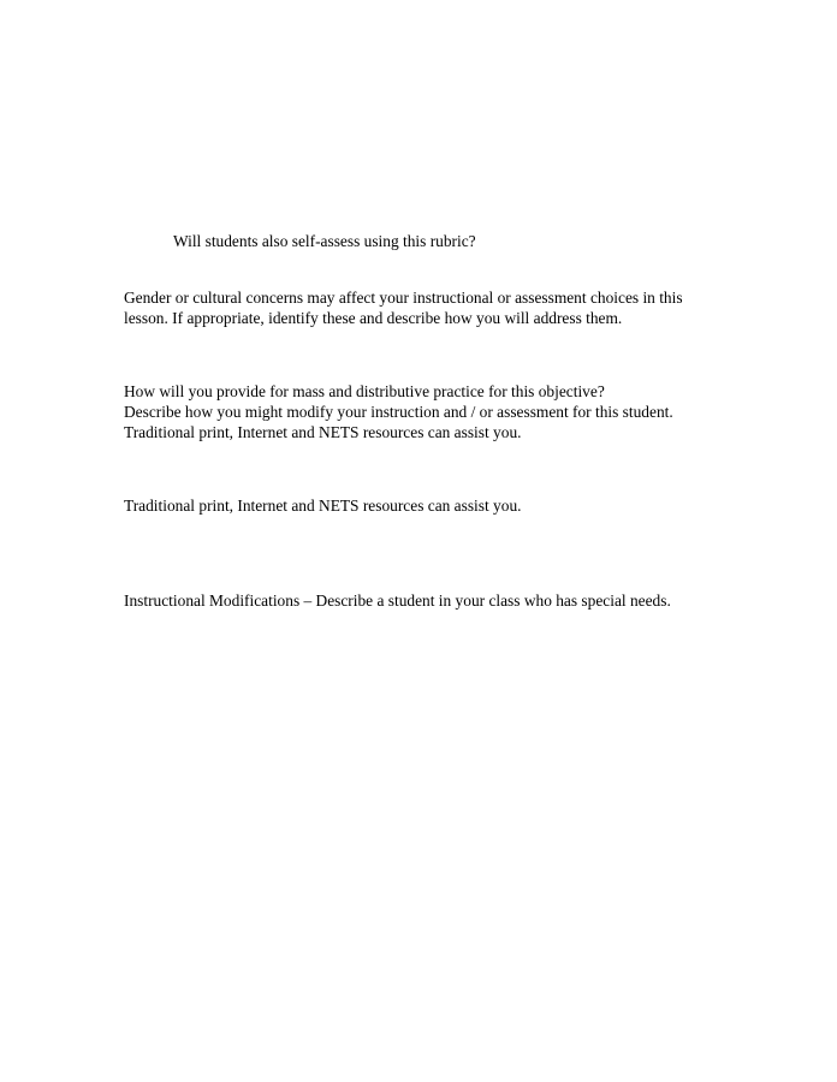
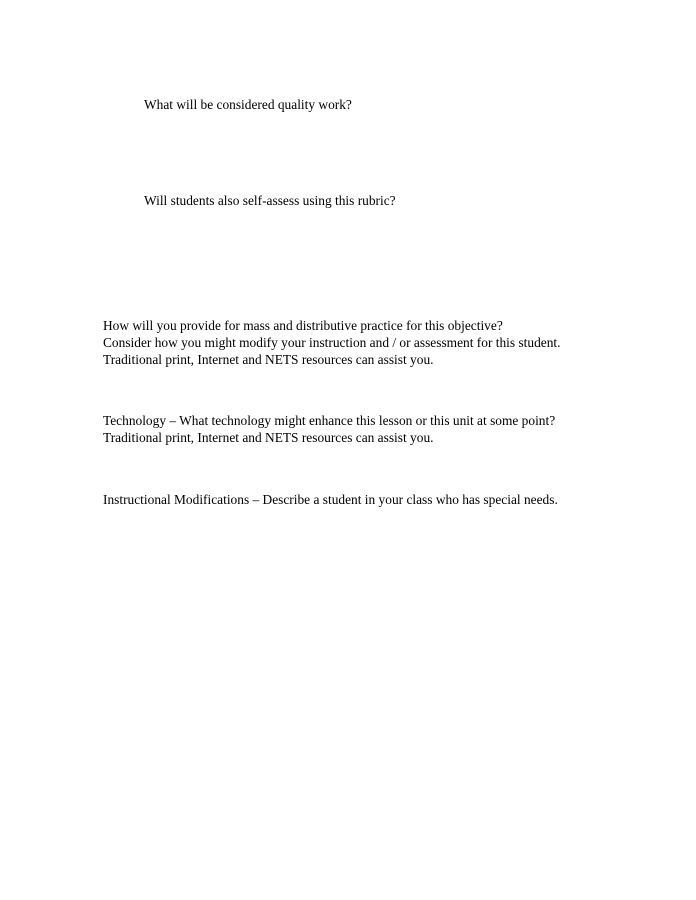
+ What will be considered quality work?
  Will students also self-assess using this rubric?
- Gender or cultural concerns may affect your instructional or assessment choices in this
- lesson. If appropriate, identify these and describe how you will address them.
  How will you provide for mass and distributive practice for this objective?
- Describe how you might modify your instruction and / or assessment for this student.
+ Consider how you might modify your instruction and / or assessment for this student.
  Traditional print, Internet and NETS resources can assist you.
+ Technology – What technology might enhance this lesson or this unit at some point?
  Traditional print, Internet and NETS resources can assist you.
  Instructional Modifications – Describe a student in your class who has special needs.
